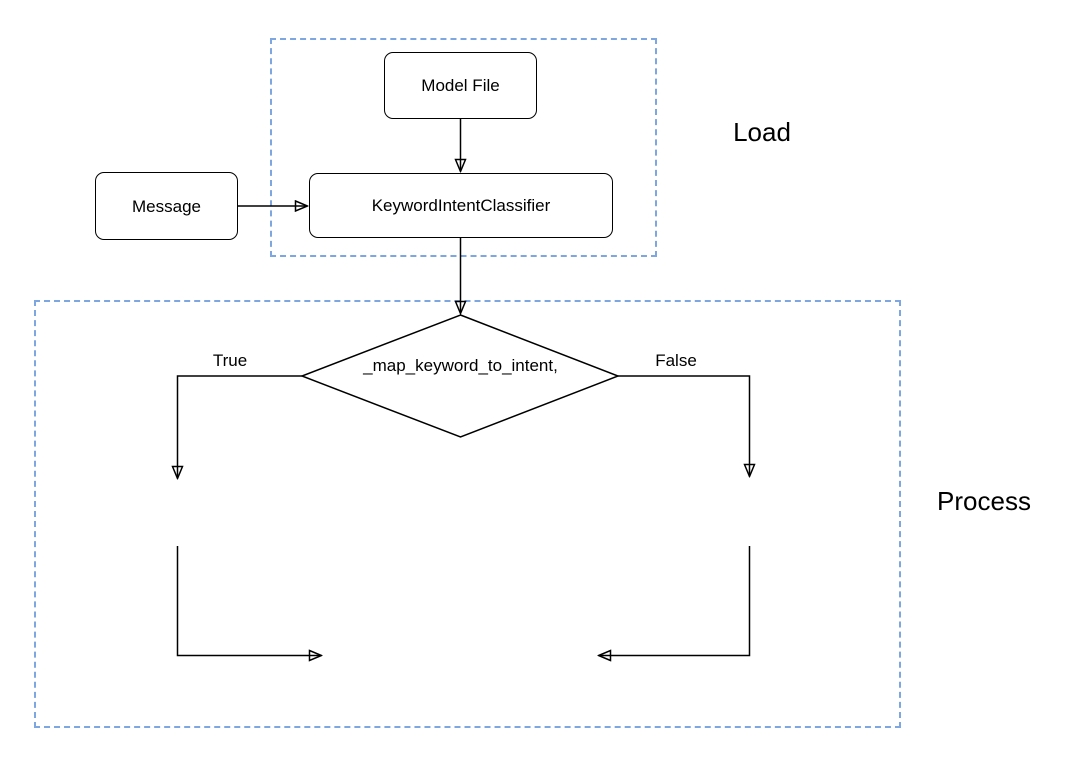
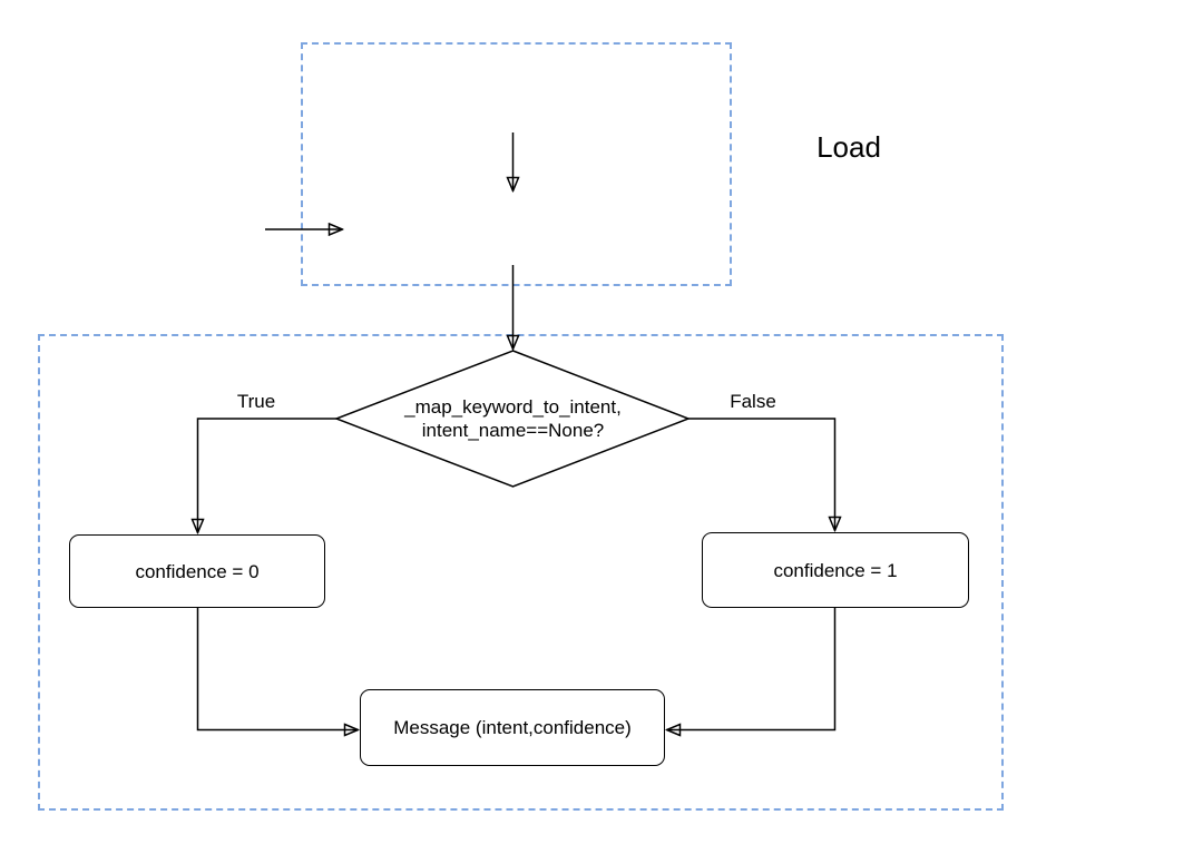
  Load
- Process
- Model File
- Message
- KeywordIntentClassifier
  _map_keyword_to_intent,
+ intent_name==None?
+ confidence = 0
+ confidence = 1
+ Message (intent,confidence)
  True
  False
